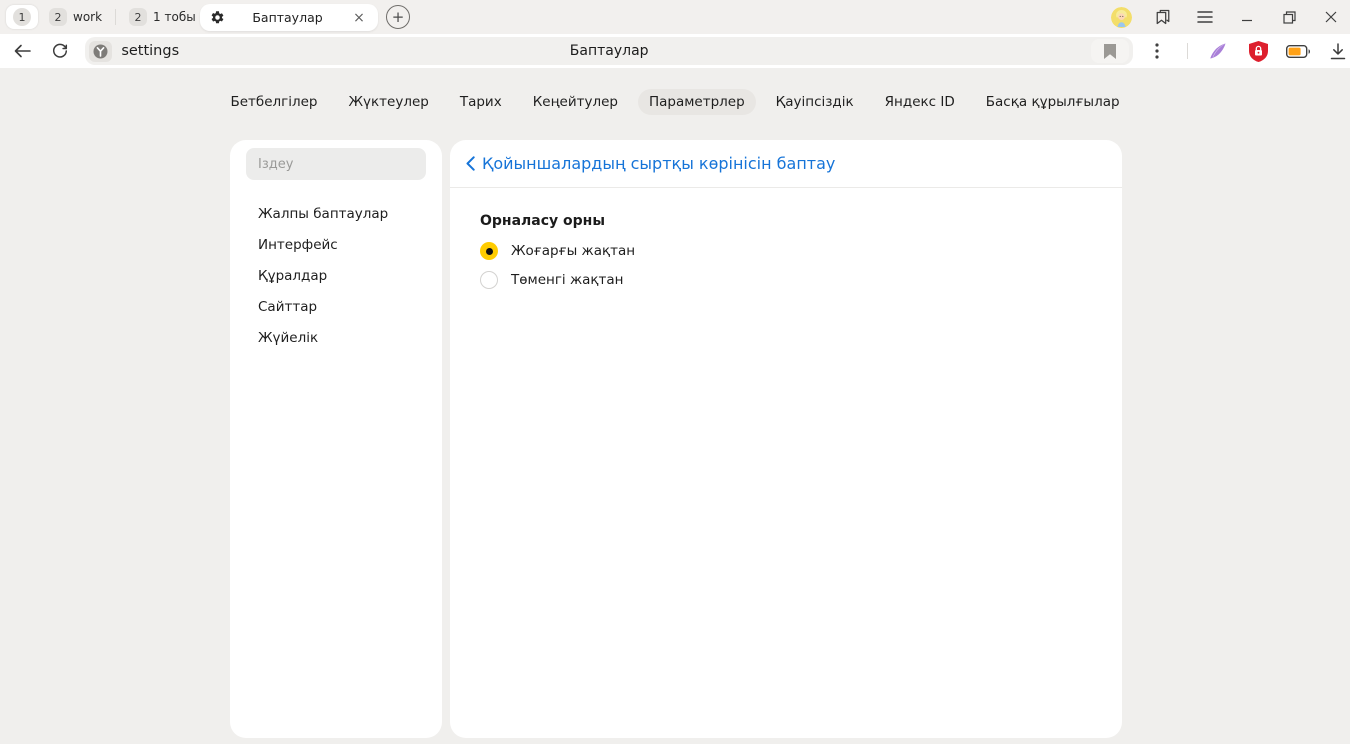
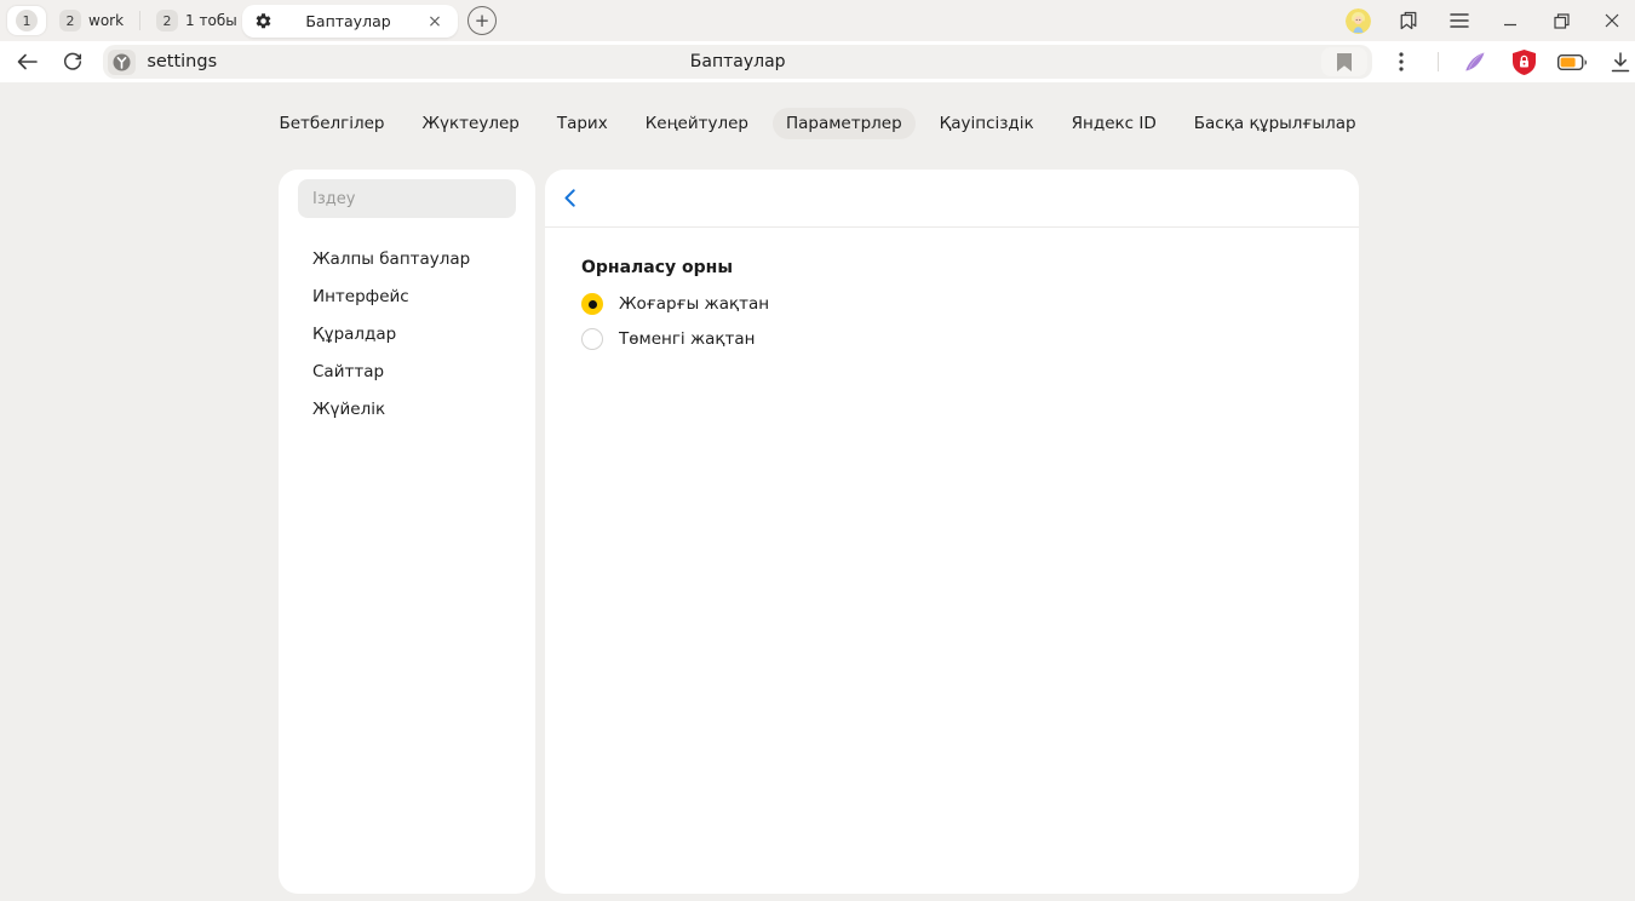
  1
  2
  work
  2
  1 тобы
  Баптаулар
  ×
  +
  settings
  Баптаулар
  Бетбелгілер
  Жүктеулер
  Тарих
  Кеңейтулер
  Параметрлер
  Қауіпсіздік
  Яндекс ID
  Басқа құрылғылар
  Іздеу
  Жалпы баптаулар
  Интерфейс
  Құралдар
  Сайттар
  Жүйелік
- Қойыншалардың сыртқы көрінісін баптау
  Орналасу орны
  Жоғарғы жақтан
  Төменгі жақтан
